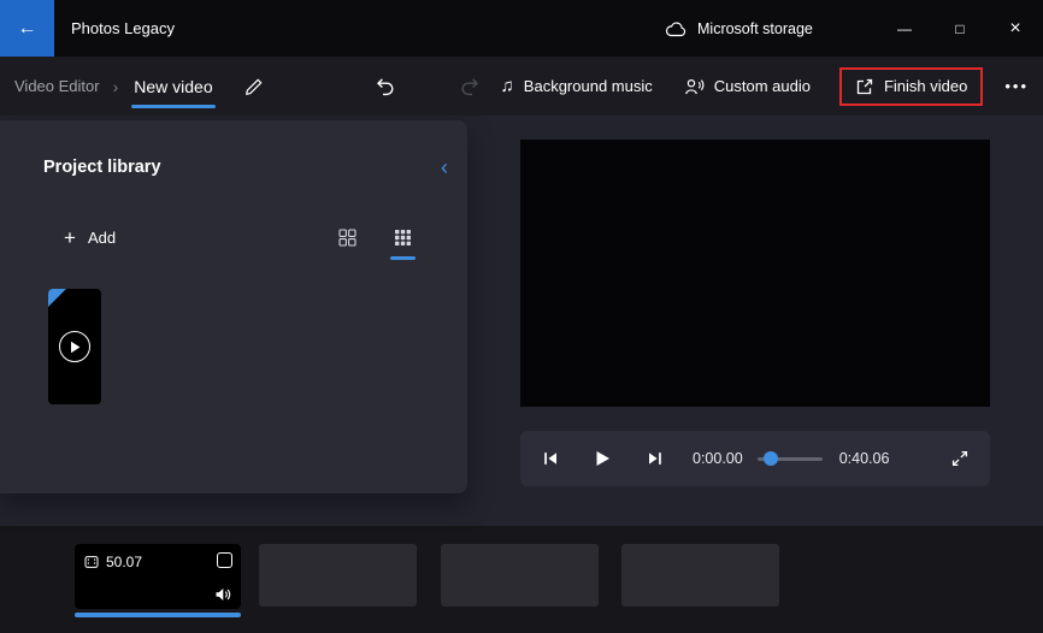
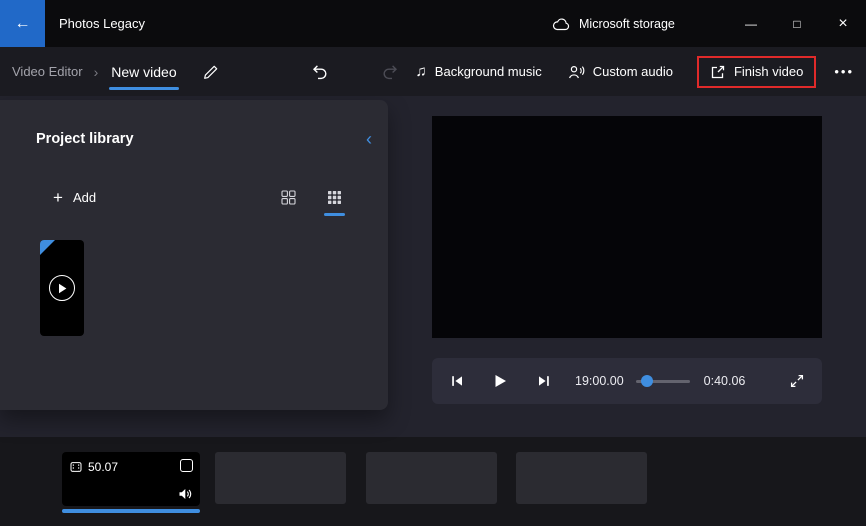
  ←
  Photos Legacy
  Microsoft storage
  —
  □
  ×
  Video Editor
  ›
  New video
  ♫
  Background music
  Custom audio
  Finish video
  •••
  Project library
  ‹
  +
  Add
- 0:00.00
+ 19:00.00
  0:40.06
  50.07
